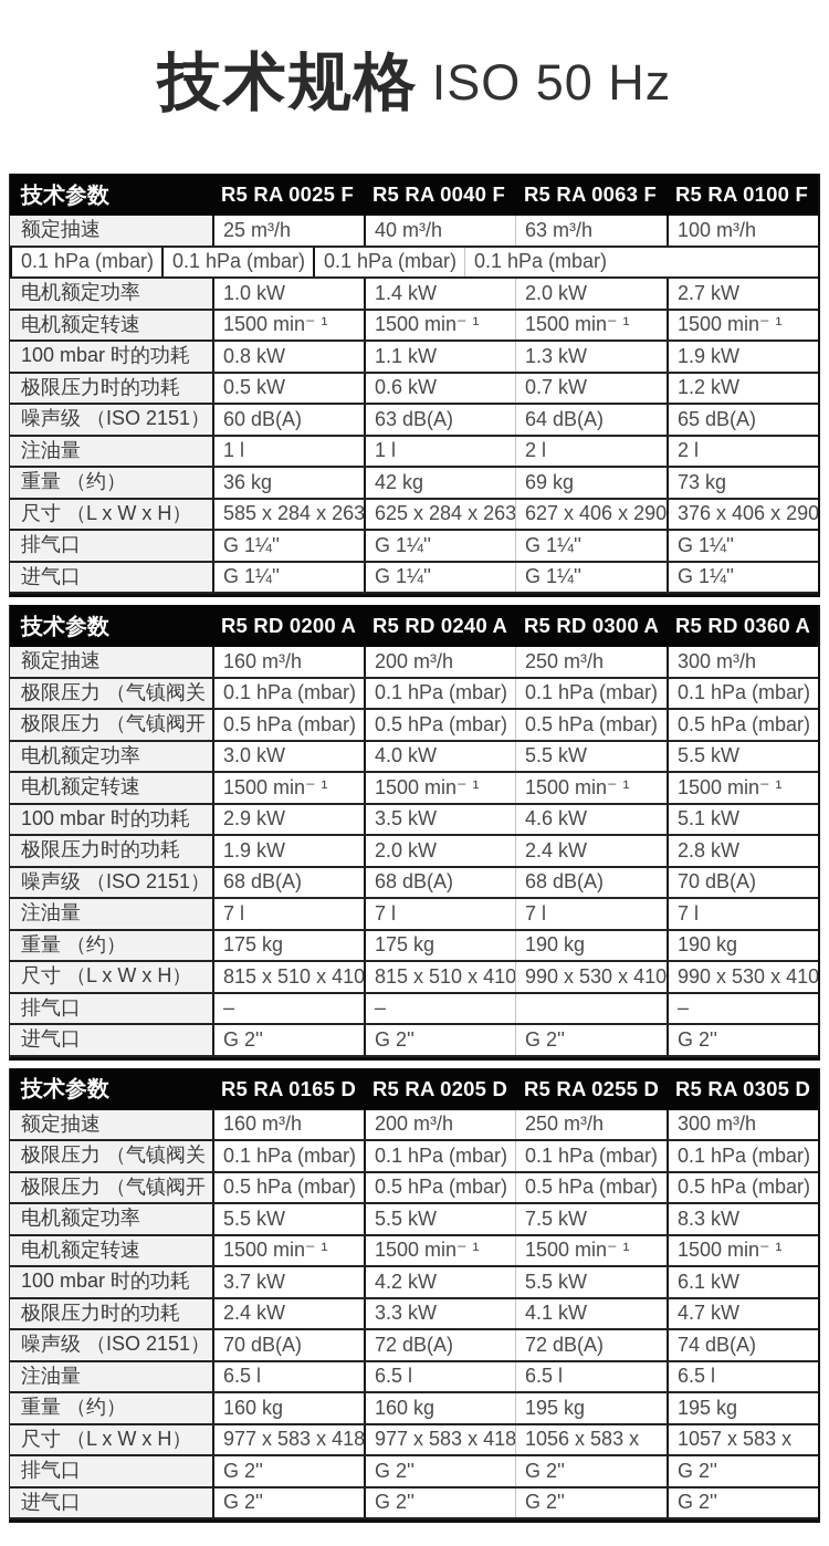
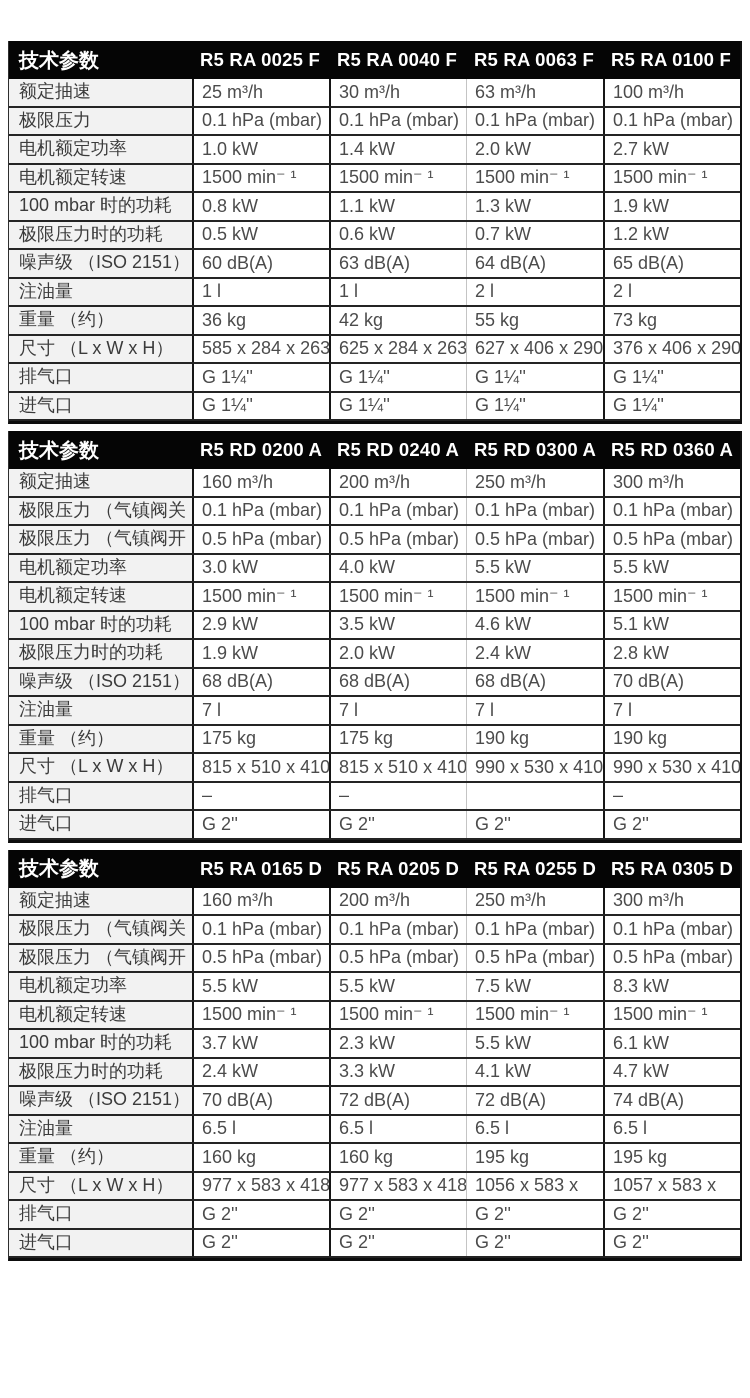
- 技术规格 ISO 50 Hz
  技术参数
  R5 RA 0025 F
  R5 RA 0040 F
  R5 RA 0063 F
  R5 RA 0100 F
  额定抽速
  25 m³/h
- 40 m³/h
+ 30 m³/h
  63 m³/h
  100 m³/h
+ 极限压力
  0.1 hPa (mbar)
  0.1 hPa (mbar)
  0.1 hPa (mbar)
  0.1 hPa (mbar)
  电机额定功率
  1.0 kW
  1.4 kW
  2.0 kW
  2.7 kW
  电机额定转速
  1500 min⁻ ¹
  1500 min⁻ ¹
  1500 min⁻ ¹
  1500 min⁻ ¹
  100 mbar 时的功耗
  0.8 kW
  1.1 kW
  1.3 kW
  1.9 kW
  极限压力时的功耗
  0.5 kW
  0.6 kW
  0.7 kW
  1.2 kW
  噪声级 （ISO 2151）
  60 dB(A)
  63 dB(A)
  64 dB(A)
  65 dB(A)
  注油量
  1 l
  1 l
  2 l
  2 l
  重量 （约）
  36 kg
  42 kg
- 69 kg
+ 55 kg
  73 kg
  尺寸 （L x W x H）
  585 x 284 x 263
  625 x 284 x 263
  627 x 406 x 290
  376 x 406 x 290
  排气口
  G 1¼''
  G 1¼''
  G 1¼''
  G 1¼''
  进气口
  G 1¼''
  G 1¼''
  G 1¼''
  G 1¼''
  技术参数
  R5 RD 0200 A
  R5 RD 0240 A
  R5 RD 0300 A
  R5 RD 0360 A
  额定抽速
  160 m³/h
  200 m³/h
  250 m³/h
  300 m³/h
  极限压力 （气镇阀关
  0.1 hPa (mbar)
  0.1 hPa (mbar)
  0.1 hPa (mbar)
  0.1 hPa (mbar)
  极限压力 （气镇阀开
  0.5 hPa (mbar)
  0.5 hPa (mbar)
  0.5 hPa (mbar)
  0.5 hPa (mbar)
  电机额定功率
  3.0 kW
  4.0 kW
  5.5 kW
  5.5 kW
  电机额定转速
  1500 min⁻ ¹
  1500 min⁻ ¹
  1500 min⁻ ¹
  1500 min⁻ ¹
  100 mbar 时的功耗
  2.9 kW
  3.5 kW
  4.6 kW
  5.1 kW
  极限压力时的功耗
  1.9 kW
  2.0 kW
  2.4 kW
  2.8 kW
  噪声级 （ISO 2151）
  68 dB(A)
  68 dB(A)
  68 dB(A)
  70 dB(A)
  注油量
  7 l
  7 l
  7 l
  7 l
  重量 （约）
  175 kg
  175 kg
  190 kg
  190 kg
  尺寸 （L x W x H）
  815 x 510 x 410
  815 x 510 x 410
  990 x 530 x 410
  990 x 530 x 410
  排气口
  –
  –
  –
  进气口
  G 2''
  G 2''
  G 2''
  G 2''
  技术参数
  R5 RA 0165 D
  R5 RA 0205 D
  R5 RA 0255 D
  R5 RA 0305 D
  额定抽速
  160 m³/h
  200 m³/h
  250 m³/h
  300 m³/h
  极限压力 （气镇阀关
  0.1 hPa (mbar)
  0.1 hPa (mbar)
  0.1 hPa (mbar)
  0.1 hPa (mbar)
  极限压力 （气镇阀开
  0.5 hPa (mbar)
  0.5 hPa (mbar)
  0.5 hPa (mbar)
  0.5 hPa (mbar)
  电机额定功率
  5.5 kW
  5.5 kW
  7.5 kW
  8.3 kW
  电机额定转速
  1500 min⁻ ¹
  1500 min⁻ ¹
  1500 min⁻ ¹
  1500 min⁻ ¹
  100 mbar 时的功耗
  3.7 kW
- 4.2 kW
+ 2.3 kW
  5.5 kW
  6.1 kW
  极限压力时的功耗
  2.4 kW
  3.3 kW
  4.1 kW
  4.7 kW
  噪声级 （ISO 2151）
  70 dB(A)
  72 dB(A)
  72 dB(A)
  74 dB(A)
  注油量
  6.5 l
  6.5 l
  6.5 l
  6.5 l
  重量 （约）
  160 kg
  160 kg
  195 kg
  195 kg
  尺寸 （L x W x H）
  977 x 583 x 418
  977 x 583 x 418
  1056 x 583 x
  1057 x 583 x
  排气口
  G 2''
  G 2''
  G 2''
  G 2''
  进气口
  G 2''
  G 2''
  G 2''
  G 2''
